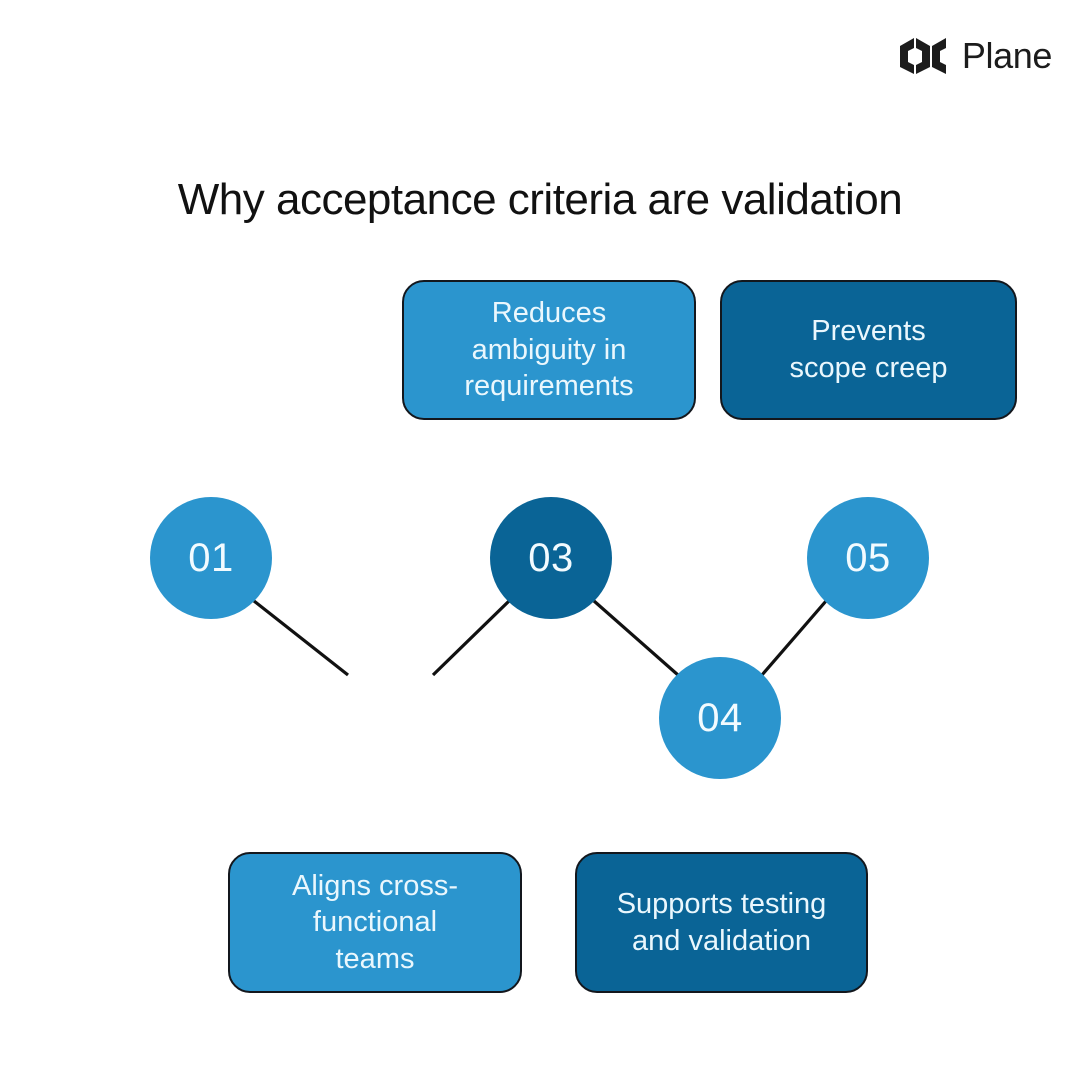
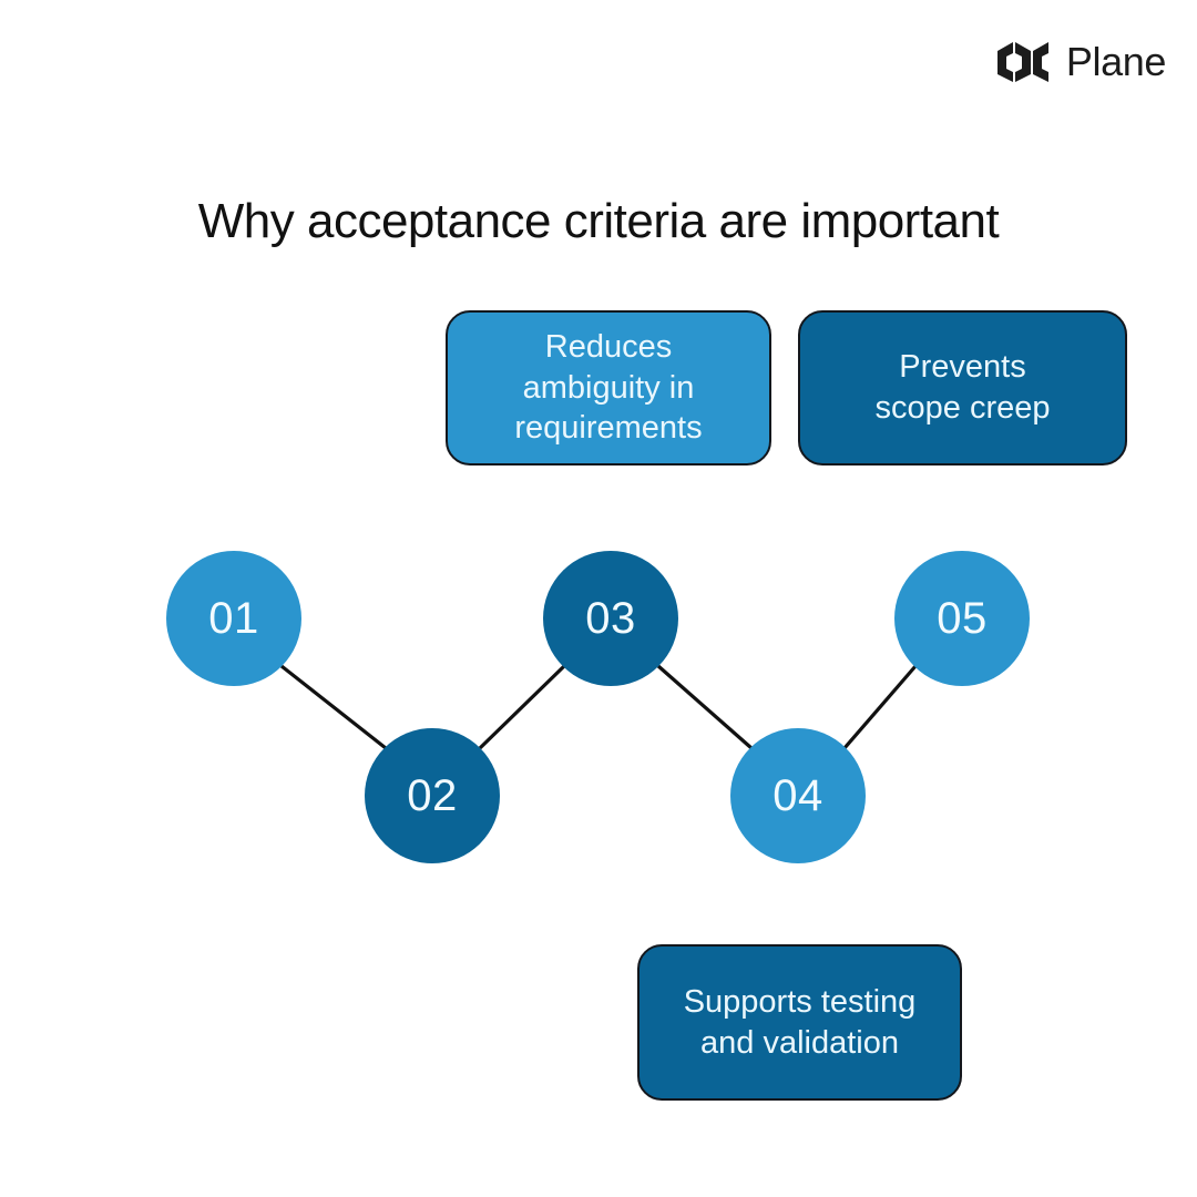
  Plane
- Why acceptance criteria are validation
+ Why acceptance criteria are important
  Reduces
  ambiguity in
  requirements
  Prevents
  scope creep
  01
+ 02
  03
  04
  05
- Aligns cross-
- functional
- teams
  Supports testing
  and validation
